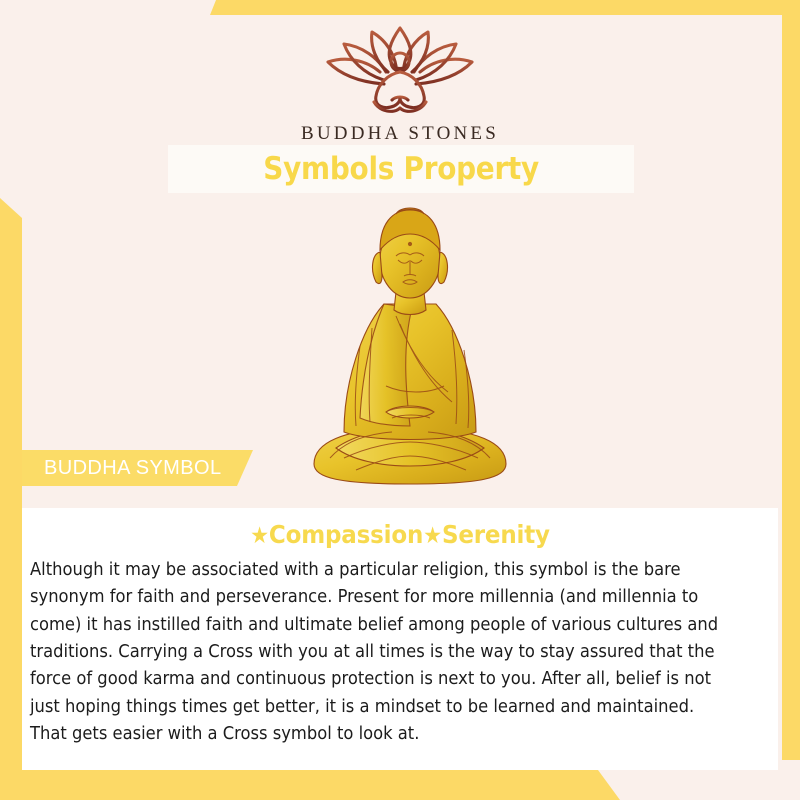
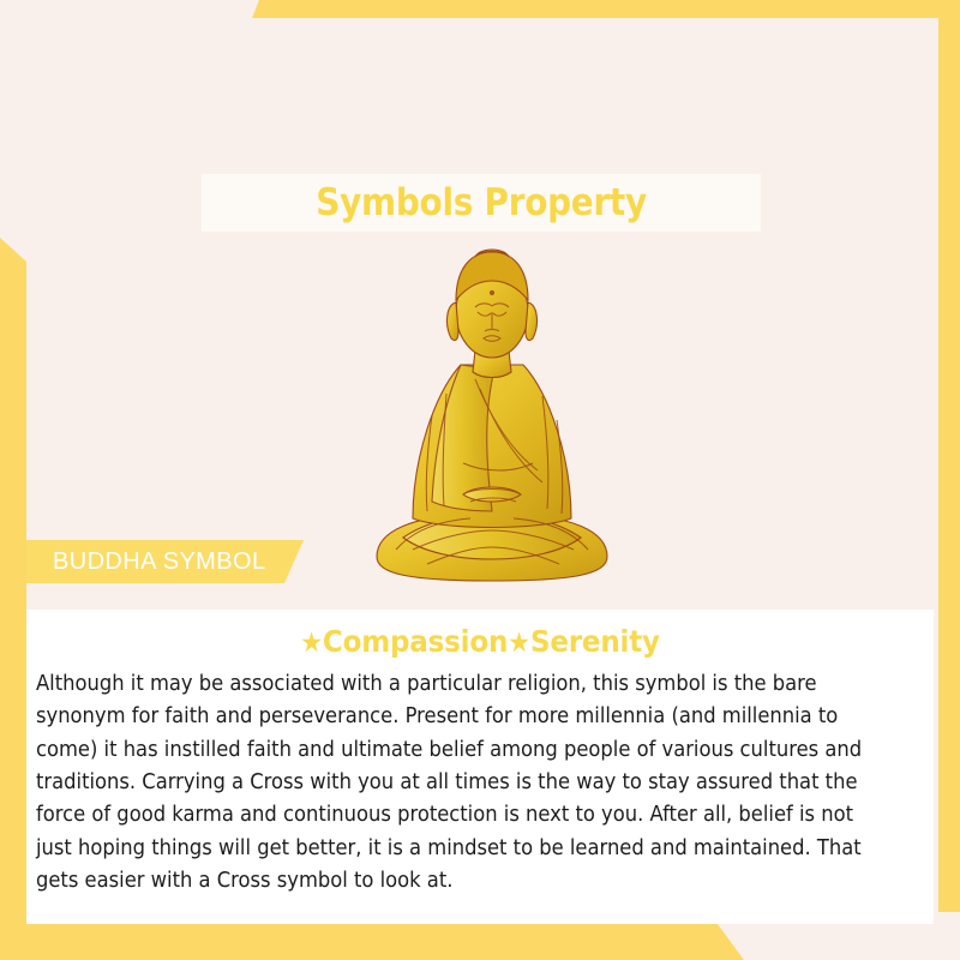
- BUDDHA STONES
  Symbols Property
  BUDDHA SYMBOL
  ★Compassion★Serenity
- Although it may be associated with a particular religion, this symbol is the bare synonym for faith and perseverance. Present for more millennia (and millennia to come) it has instilled faith and ultimate belief among people of various cultures and traditions. Carrying a Cross with you at all times is the way to stay assured that the force of good karma and continuous protection is next to you. After all, belief is not just hoping things times get better, it is a mindset to be learned and maintained. That gets easier with a Cross symbol to look at.
+ Although it may be associated with a particular religion, this symbol is the bare synonym for faith and perseverance. Present for more millennia (and millennia to come) it has instilled faith and ultimate belief among people of various cultures and traditions. Carrying a Cross with you at all times is the way to stay assured that the force of good karma and continuous protection is next to you. After all, belief is not just hoping things will get better, it is a mindset to be learned and maintained. That gets easier with a Cross symbol to look at.
